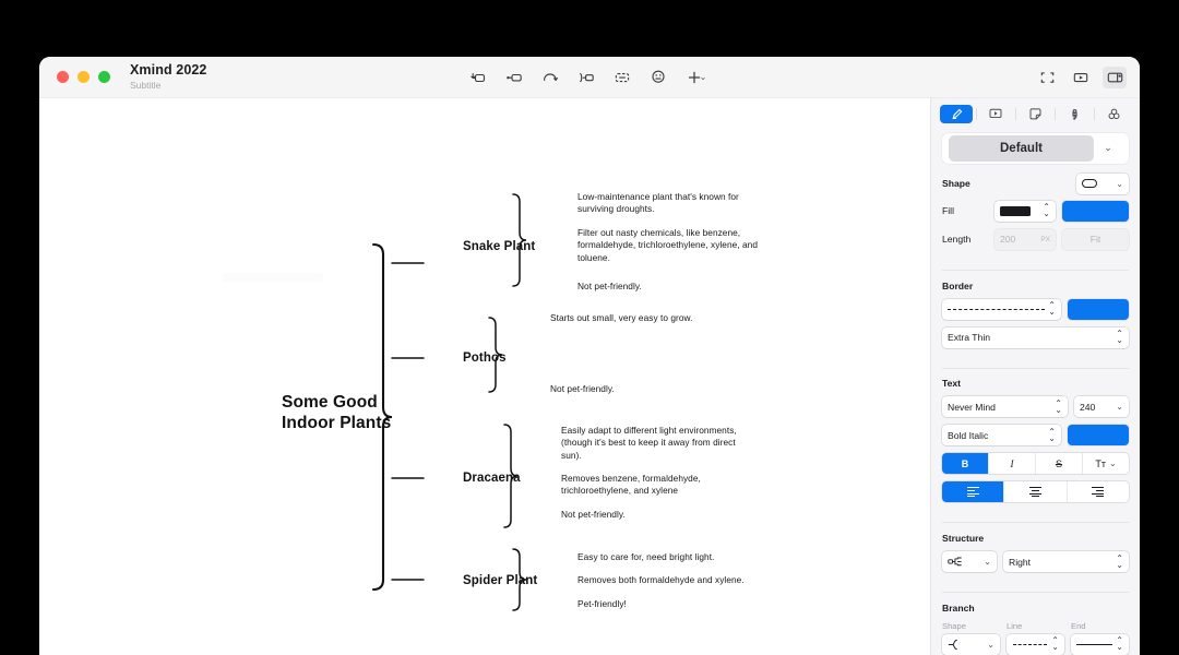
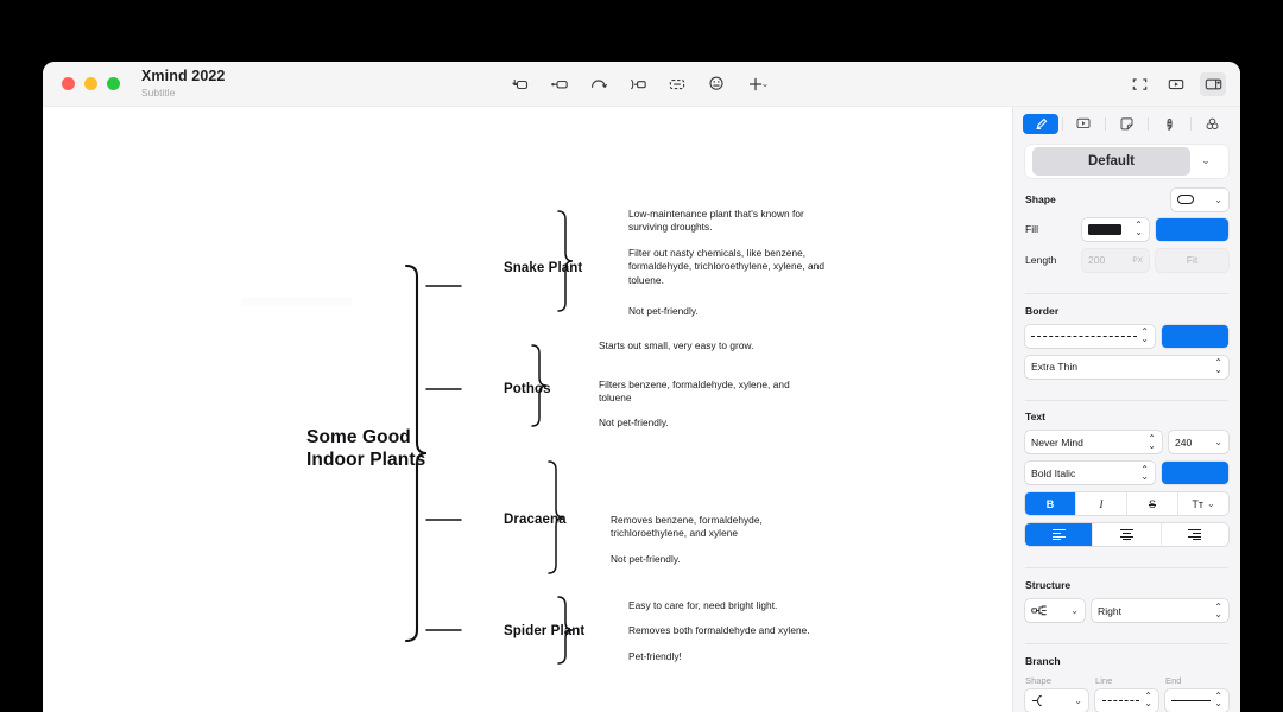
  Xmind 2022
  Subtitle
  ⌄
  Some Good
  Indoor Plants
  Snake Plant
  Low-maintenance plant that's known for surviving droughts.
  Filter out nasty chemicals, like benzene, formaldehyde, trichloroethylene, xylene, and toluene.
  Not pet-friendly.
  Pothos
  Starts out small, very easy to grow.
+ Filters benzene, formaldehyde, xylene, and toluene
  Not pet-friendly.
  Dracaena
- Easily adapt to different light environments, (though it's best to keep it away from direct sun).
  Removes benzene, formaldehyde, trichloroethylene, and xylene
  Not pet-friendly.
  Spider Plant
  Easy to care for, need bright light.
  Removes both formaldehyde and xylene.
  Pet-friendly!
  Default
  ⌄
  Shape
  ⌄
  Fill
  ⌃
  ⌄
  Length
  200
  Fit
  Border
  ⌃
  ⌄
  Extra Thin
  ⌃
  ⌄
  Text
  Never Mind
  ⌃
  ⌄
  240
  ⌄
  Bold Italic
  ⌃
  ⌄
  B
  I
  S
  Tᴛ
  ⌄
  Structure
  ⌄
  Right
  ⌃
  ⌄
  Branch
  Shape
  ⌄
  Line
  ⌃
  ⌄
  End
  ⌃
  ⌄
